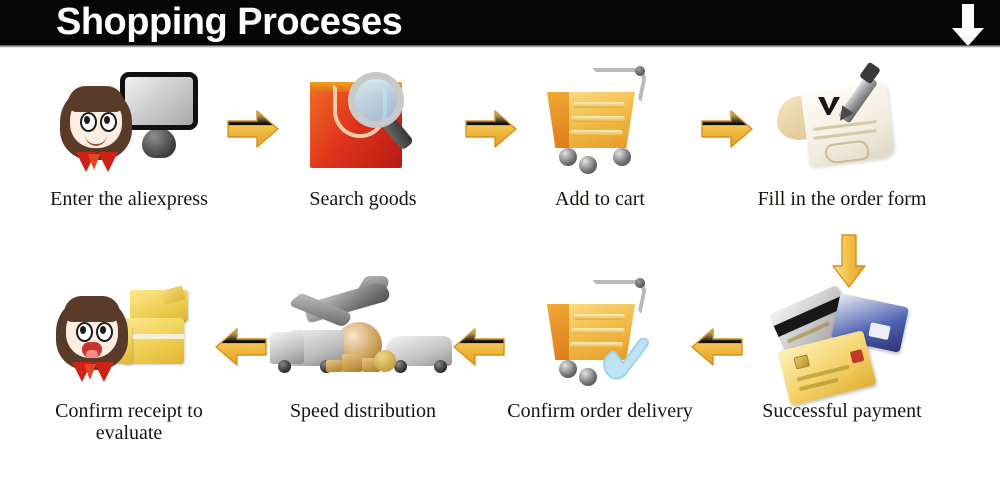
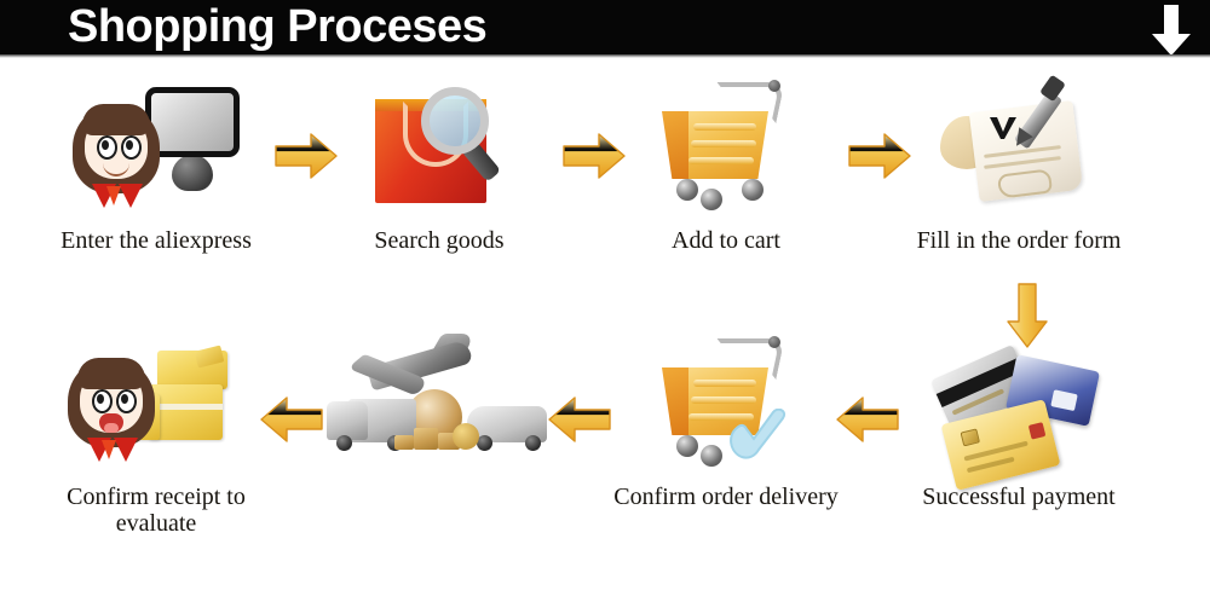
  Shopping Proceses
  Enter the aliexpress
  Search goods
  Add to cart
  Fill in the order form
  Successful payment
  Confirm order delivery
- Speed distribution
  Confirm receipt to
  evaluate
